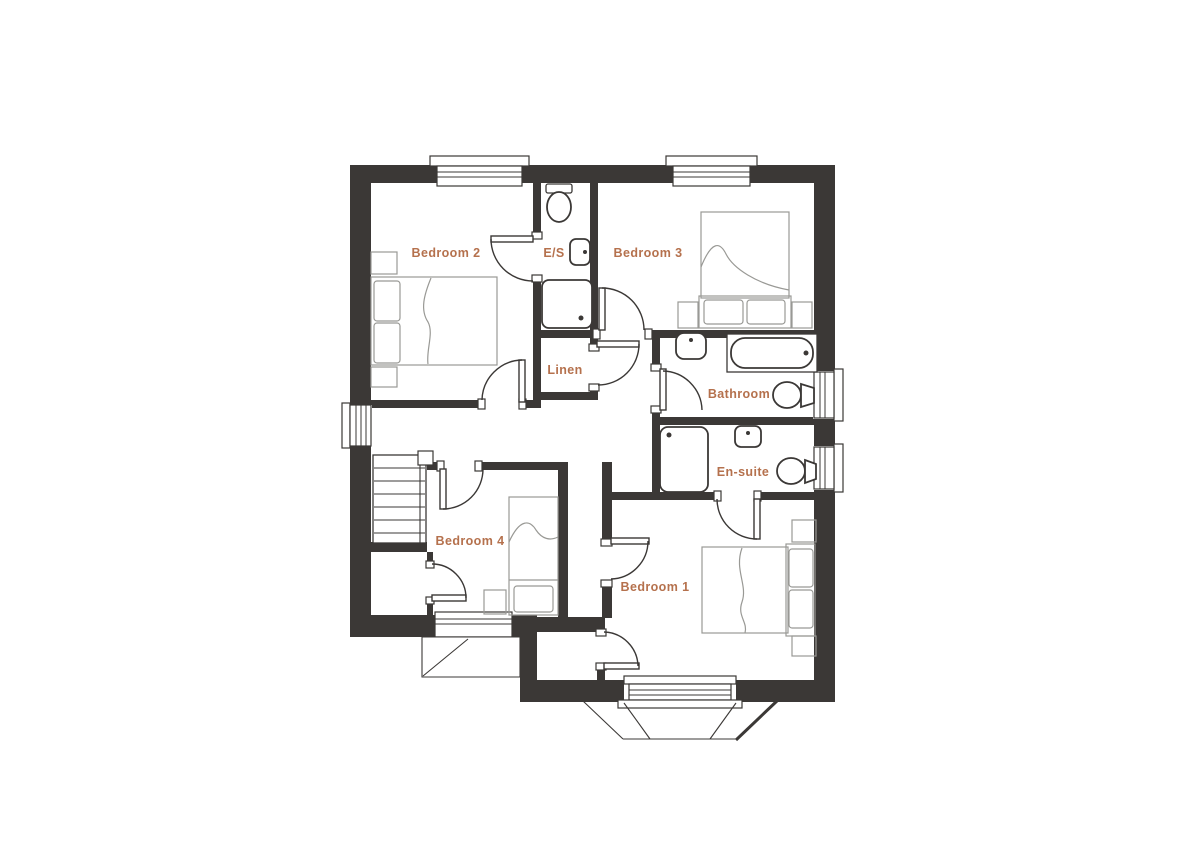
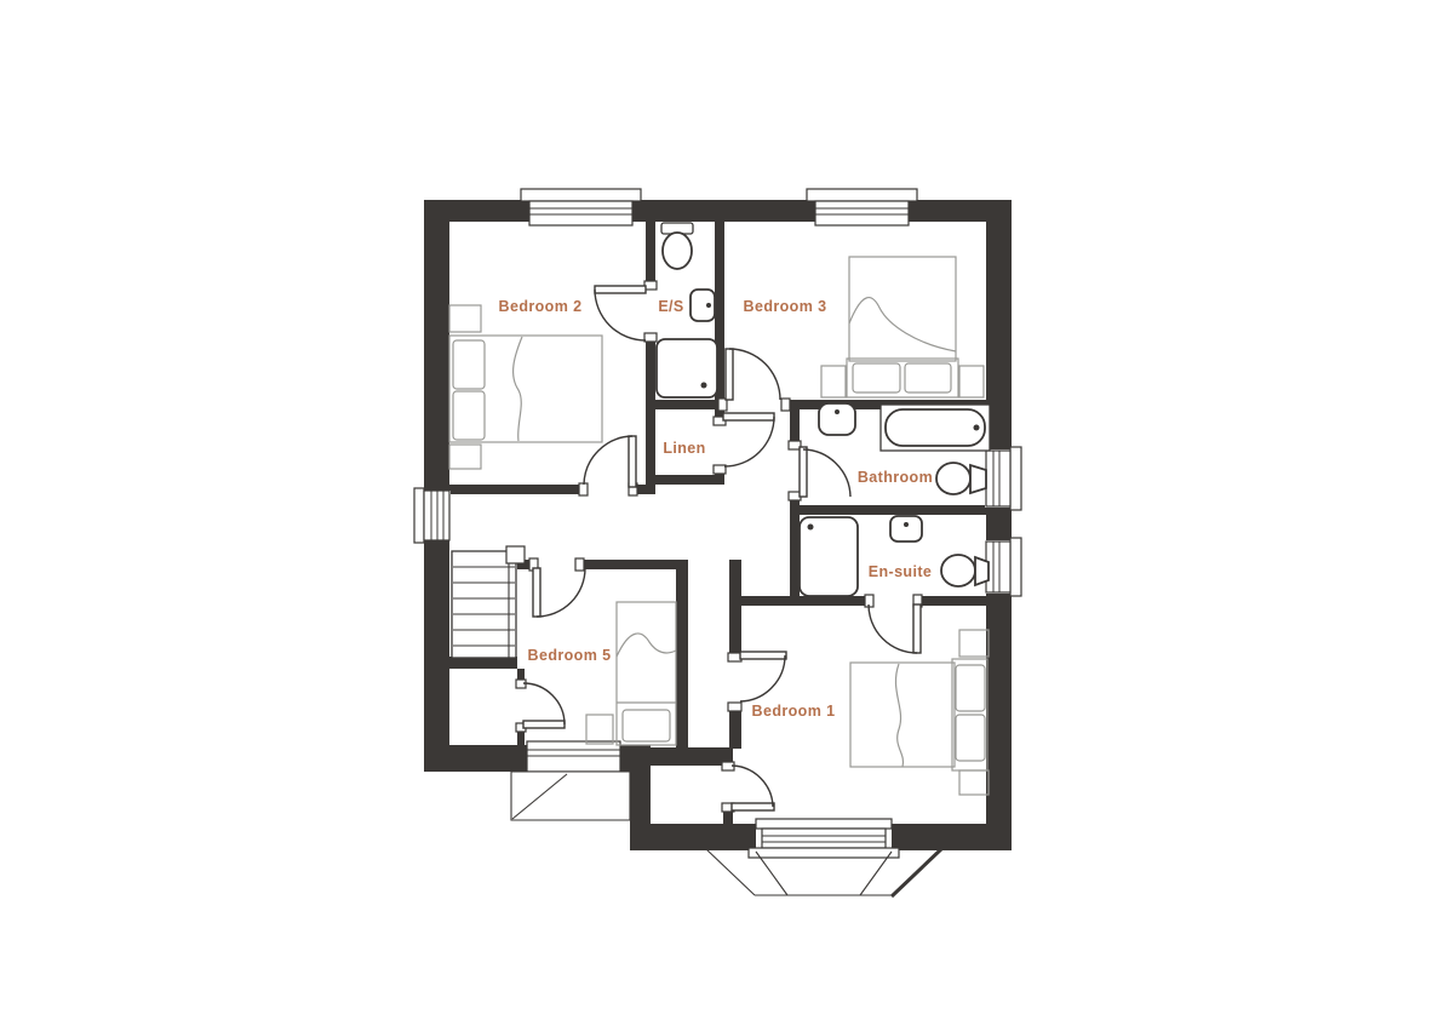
  Bedroom 2
  E/S
  Bedroom 3
  Linen
  Bathroom
  En-suite
- Bedroom 4
+ Bedroom 5
  Bedroom 1
